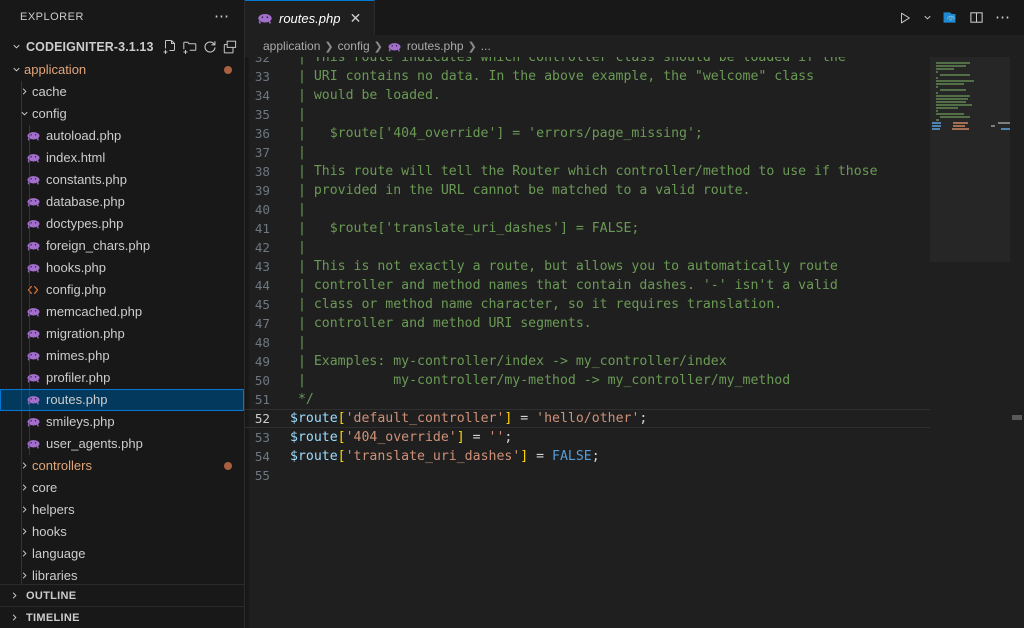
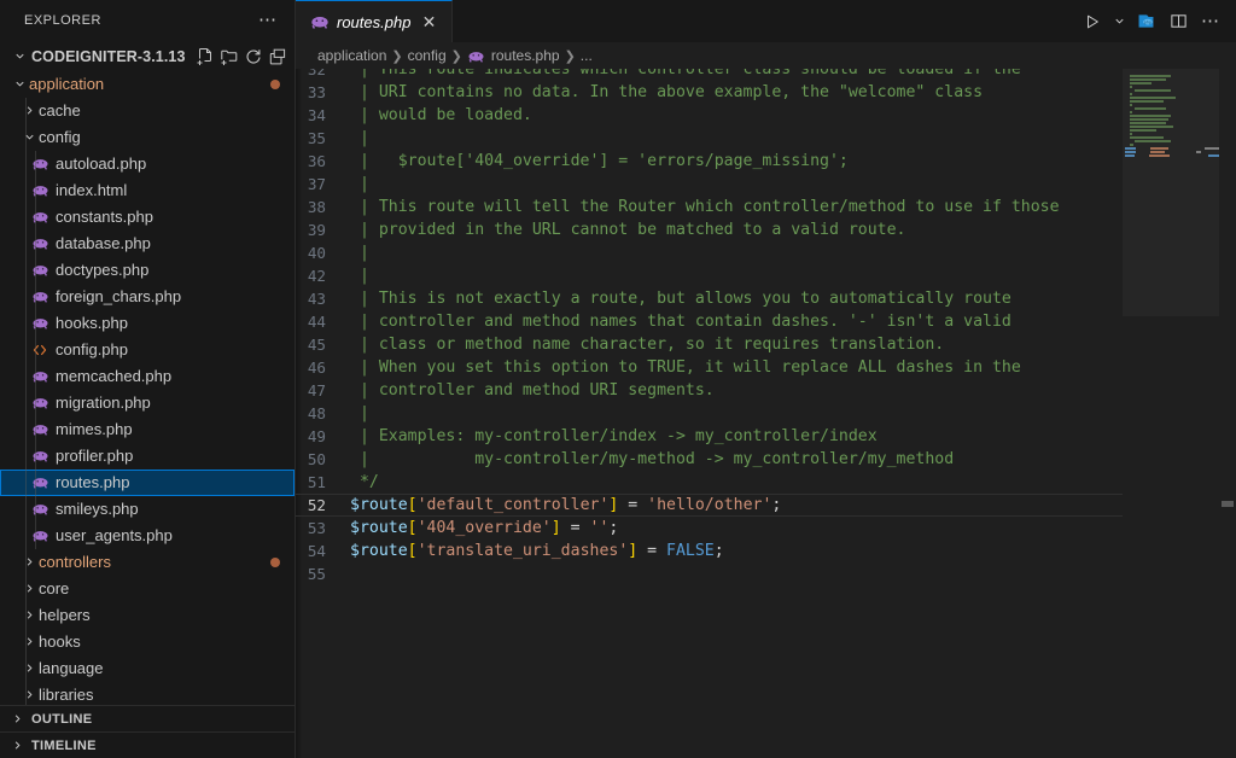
  EXPLORER
  ⋯
  CODEIGNITER-3.1.13
  application
  cache
  config
  autoload.php
  index.html
  constants.php
  database.php
  doctypes.php
  foreign_chars.php
  hooks.php
  config.php
  memcached.php
  migration.php
  mimes.php
  profiler.php
  routes.php
  smileys.php
  user_agents.php
  controllers
  core
  helpers
  hooks
  language
  libraries
  OUTLINE
  TIMELINE
  routes.php
  ✕
  ⋯
  application
  ❯
  config
  ❯
  routes.php
  ❯
  ...
  32
  | This route indicates which controller class should be loaded if the
  33
  | URI contains no data. In the above example, the "welcome" class
  34
  | would be loaded.
  35
  |
  36
  | $route['404_override'] = 'errors/page_missing';
  37
  |
  38
  | This route will tell the Router which controller/method to use if those
  39
  | provided in the URL cannot be matched to a valid route.
  40
  |
- 41
- | $route['translate_uri_dashes'] = FALSE;
  42
  |
  43
  | This is not exactly a route, but allows you to automatically route
  44
  | controller and method names that contain dashes. '-' isn't a valid
  45
  | class or method name character, so it requires translation.
+ 46
+ | When you set this option to TRUE, it will replace ALL dashes in the
  47
  | controller and method URI segments.
  48
  |
  49
  | Examples: my-controller/index -> my_controller/index
  50
  | my-controller/my-method -> my_controller/my_method
  51
  */
  52
  $route['default_controller'] = 'hello/other';
  53
  $route['404_override'] = '';
  54
  $route['translate_uri_dashes'] = FALSE;
  55
